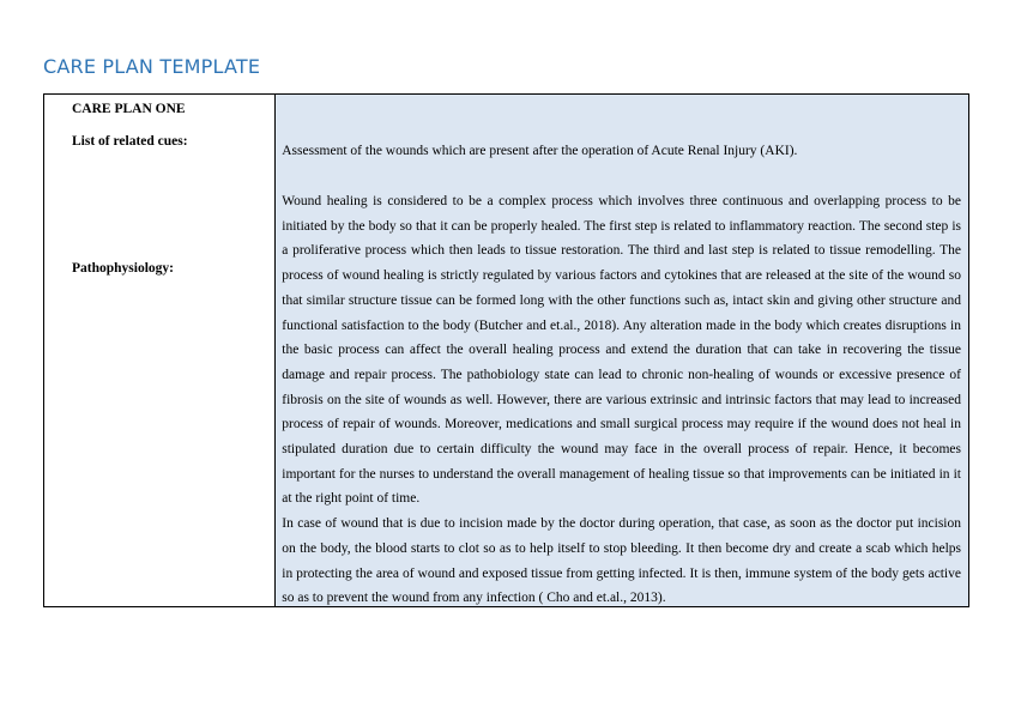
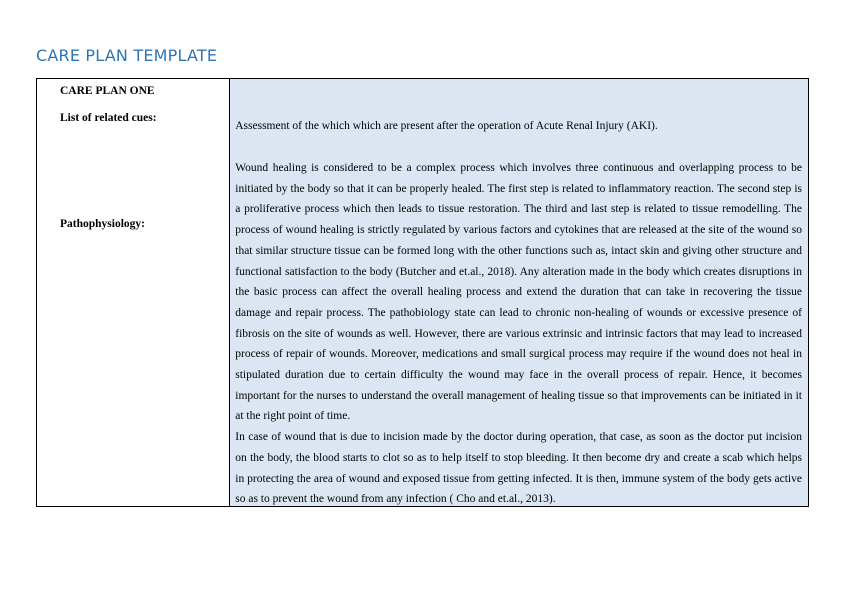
  CARE PLAN TEMPLATE
- CARE PLAN ONE List of related cues: Pathophysiology:	Assessment of the wounds which are present after the operation of Acute Renal Injury (AKI). Wound healing is considered to be a complex process which involves three continuous and overlapping process to be initiated by the body so that it can be properly healed. The first step is related to inflammatory reaction. The second step is a proliferative process which then leads to tissue restoration. The third and last step is related to tissue remodelling. The process of wound healing is strictly regulated by various factors and cytokines that are released at the site of the wound so that similar structure tissue can be formed long with the other functions such as, intact skin and giving other structure and functional satisfaction to the body (Butcher and et.al., 2018). Any alteration made in the body which creates disruptions in the basic process can affect the overall healing process and extend the duration that can take in recovering the tissue damage and repair process. The pathobiology state can lead to chronic non-healing of wounds or excessive presence of fibrosis on the site of wounds as well. However, there are various extrinsic and intrinsic factors that may lead to increased process of repair of wounds. Moreover, medications and small surgical process may require if the wound does not heal in stipulated duration due to certain difficulty the wound may face in the overall process of repair. Hence, it becomes important for the nurses to understand the overall management of healing tissue so that improvements can be initiated in it at the right point of time. In case of wound that is due to incision made by the doctor during operation, that case, as soon as the doctor put incision on the body, the blood starts to clot so as to help itself to stop bleeding. It then become dry and create a scab which helps in protecting the area of wound and exposed tissue from getting infected. It is then, immune system of the body gets active so as to prevent the wound from any infection ( Cho and et.al., 2013).
+ CARE PLAN ONE List of related cues: Pathophysiology:	Assessment of the which which are present after the operation of Acute Renal Injury (AKI). Wound healing is considered to be a complex process which involves three continuous and overlapping process to be initiated by the body so that it can be properly healed. The first step is related to inflammatory reaction. The second step is a proliferative process which then leads to tissue restoration. The third and last step is related to tissue remodelling. The process of wound healing is strictly regulated by various factors and cytokines that are released at the site of the wound so that similar structure tissue can be formed long with the other functions such as, intact skin and giving other structure and functional satisfaction to the body (Butcher and et.al., 2018). Any alteration made in the body which creates disruptions in the basic process can affect the overall healing process and extend the duration that can take in recovering the tissue damage and repair process. The pathobiology state can lead to chronic non-healing of wounds or excessive presence of fibrosis on the site of wounds as well. However, there are various extrinsic and intrinsic factors that may lead to increased process of repair of wounds. Moreover, medications and small surgical process may require if the wound does not heal in stipulated duration due to certain difficulty the wound may face in the overall process of repair. Hence, it becomes important for the nurses to understand the overall management of healing tissue so that improvements can be initiated in it at the right point of time. In case of wound that is due to incision made by the doctor during operation, that case, as soon as the doctor put incision on the body, the blood starts to clot so as to help itself to stop bleeding. It then become dry and create a scab which helps in protecting the area of wound and exposed tissue from getting infected. It is then, immune system of the body gets active so as to prevent the wound from any infection ( Cho and et.al., 2013).
